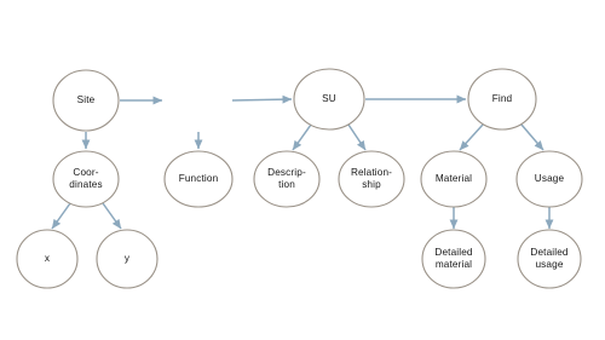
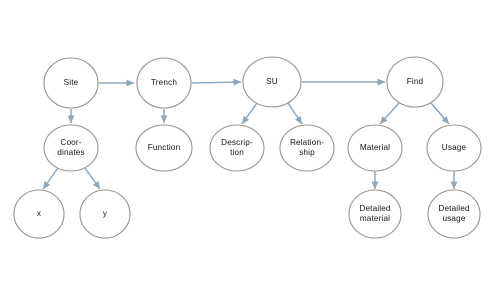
  Site
+ Trench
  SU
  Find
  Coor-
  dinates
  Function
  Descrip-
  tion
  Relation-
  ship
  Material
  Usage
  x
  y
  Detailed
  material
  Detailed
  usage
